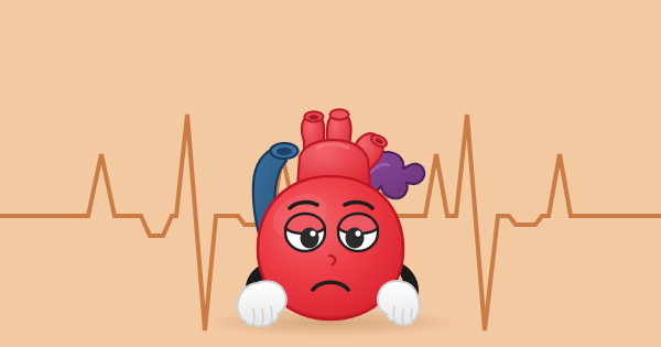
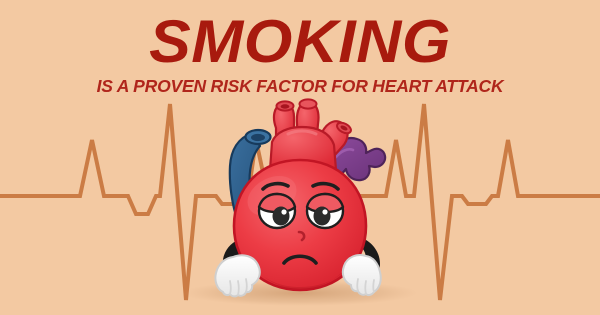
+ SMOKING
+ IS A PROVEN RISK FACTOR FOR HEART ATTACK
